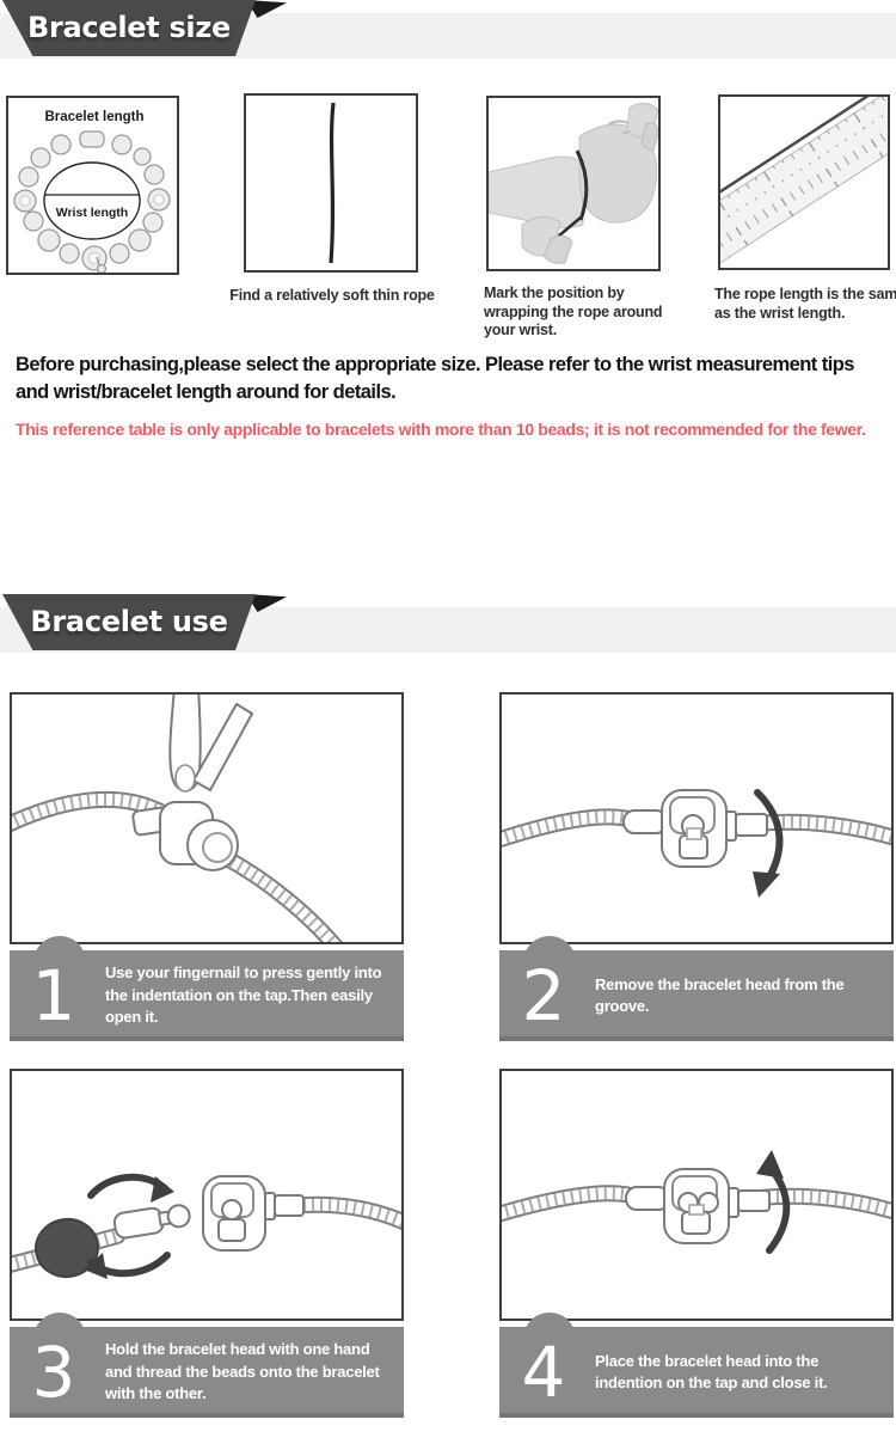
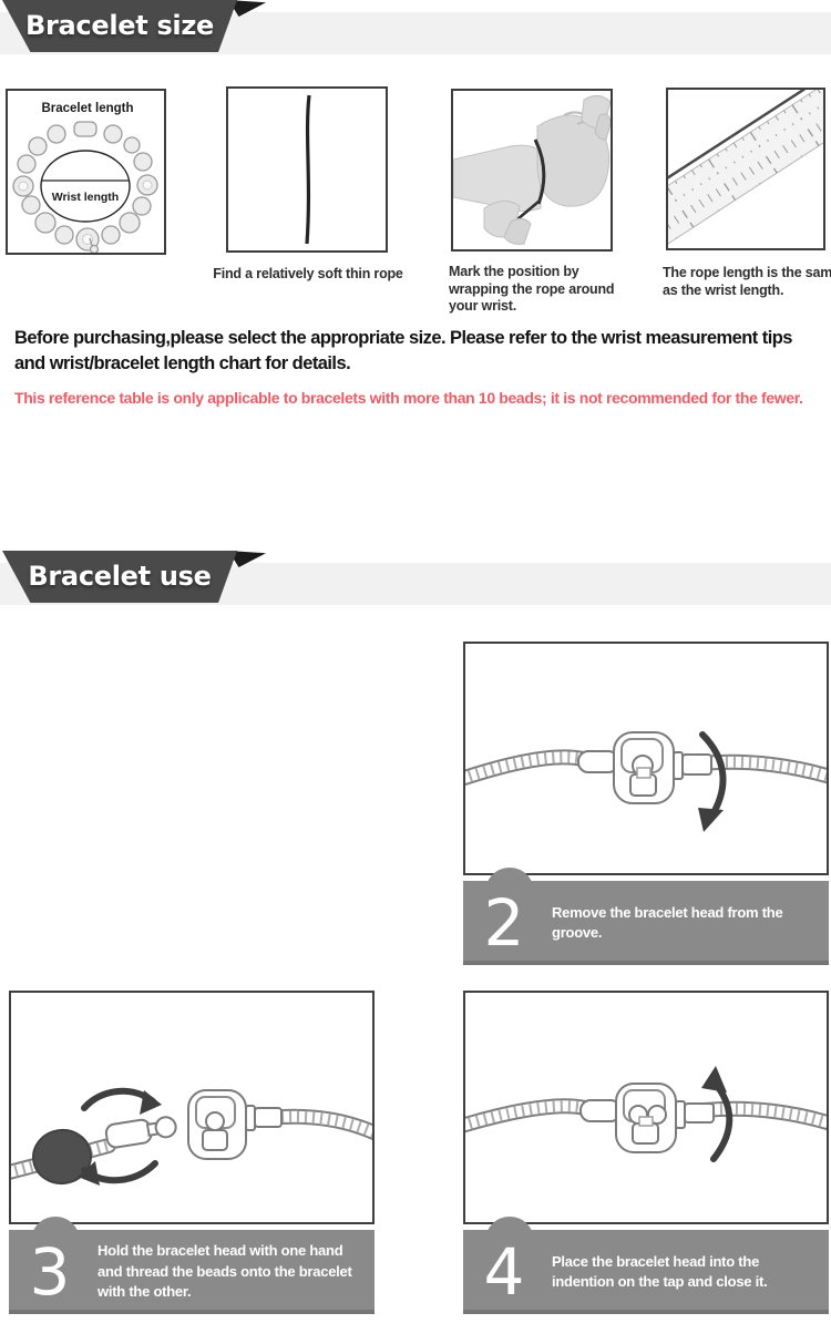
  Bracelet size
  Bracelet length
  Wrist length
  Find a relatively soft thin rope
  Mark the position by wrapping the rope around your wrist.
  The rope length is the sam as the wrist length.
- Before purchasing,please select the appropriate size. Please refer to the wrist measurement tips and wrist/bracelet length around for details.
+ Before purchasing,please select the appropriate size. Please refer to the wrist measurement tips and wrist/bracelet length chart for details.
  This reference table is only applicable to bracelets with more than 10 beads; it is not recommended for the fewer.
  Bracelet use
- 1
- Use your fingernail to press gently into the indentation on the tap.Then easily open it.
  2
  Remove the bracelet head from the groove.
  3
  Hold the bracelet head with one hand and thread the beads onto the bracelet with the other.
  4
  Place the bracelet head into the indention on the tap and close it.
